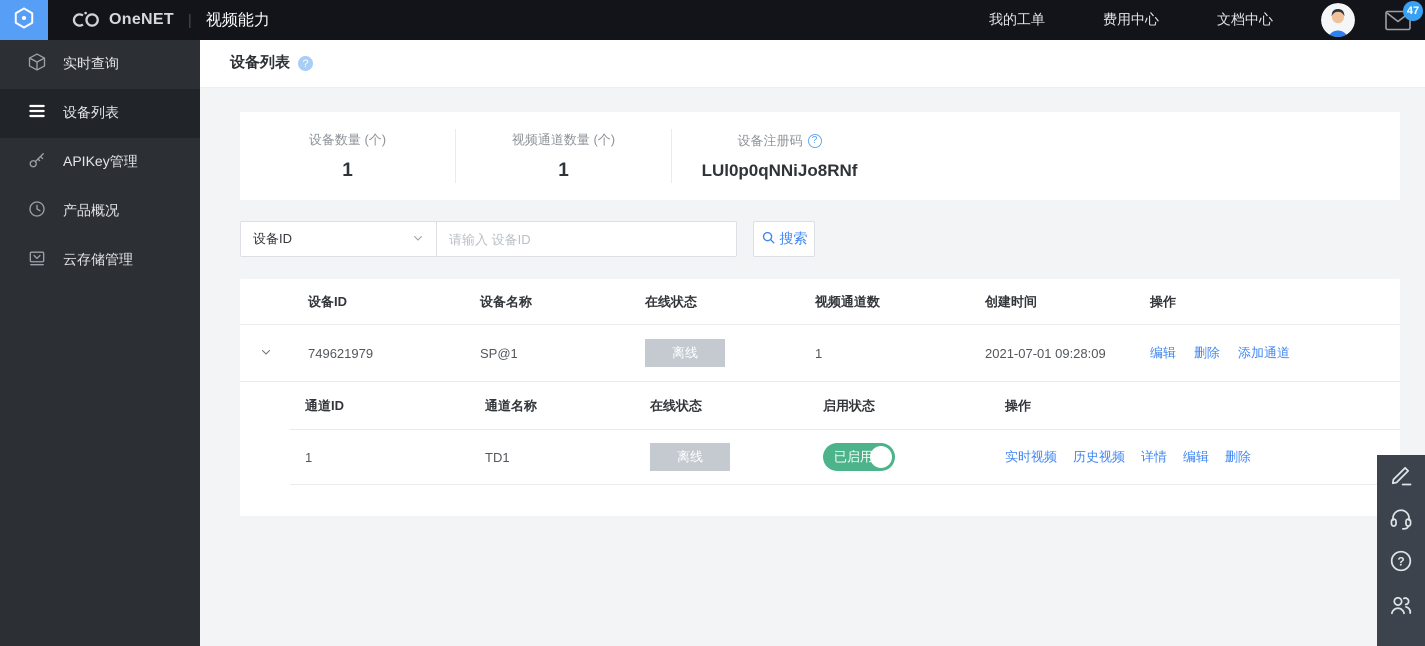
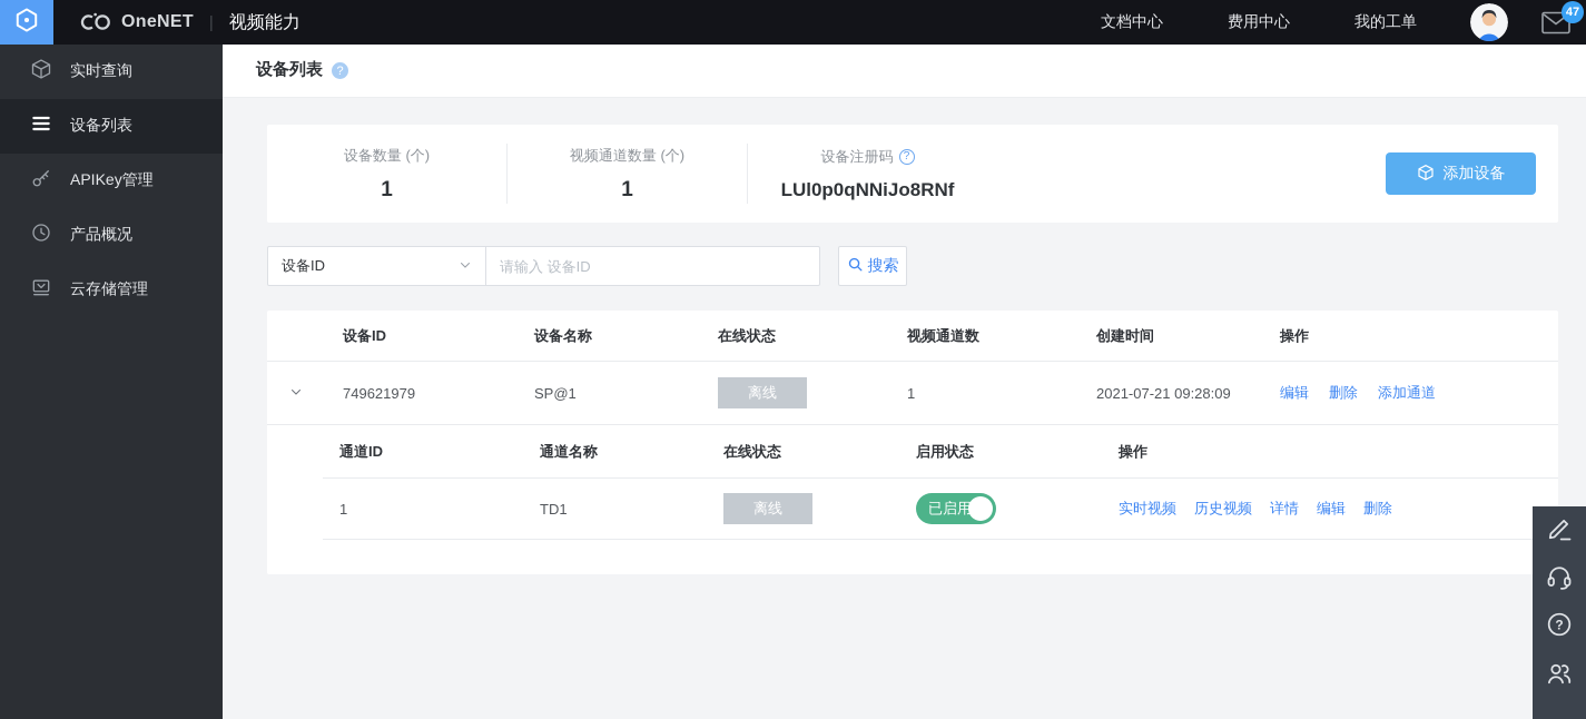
  OneNET
  |
  视频能力
- 我的工单
+ 文档中心
  费用中心
- 文档中心
+ 我的工单
  47
  实时查询
  设备列表
  APIKey管理
  产品概况
  云存储管理
  设备列表
  ?
  设备数量 (个)
  1
  视频通道数量 (个)
  1
  设备注册码
  ?
  LUl0p0qNNiJo8RNf
+ 添加设备
  设备ID
  请输入 设备ID
  搜索
  设备ID
  设备名称
  在线状态
  视频通道数
  创建时间
  操作
  749621979
  SP@1
  离线
  1
- 2021-07-01 09:28:09
+ 2021-07-21 09:28:09
  编辑
  删除
  添加通道
  通道ID
  通道名称
  在线状态
  启用状态
  操作
  1
  TD1
  离线
  已启用
  实时视频
  历史视频
  详情
  编辑
  删除
  ?
